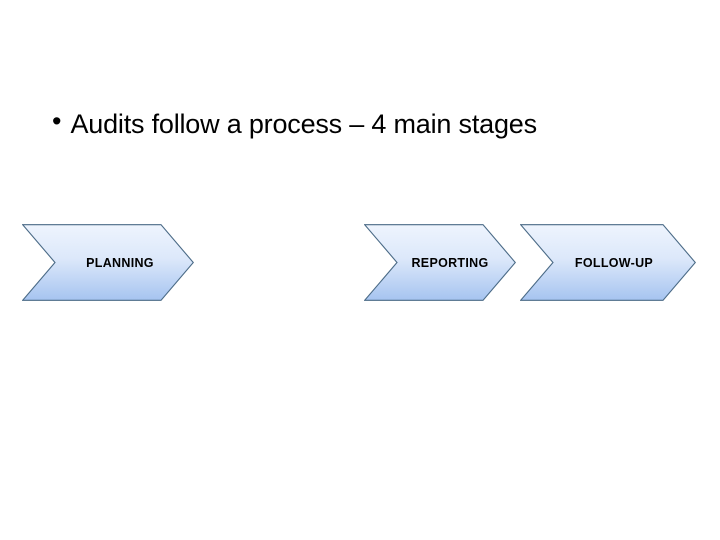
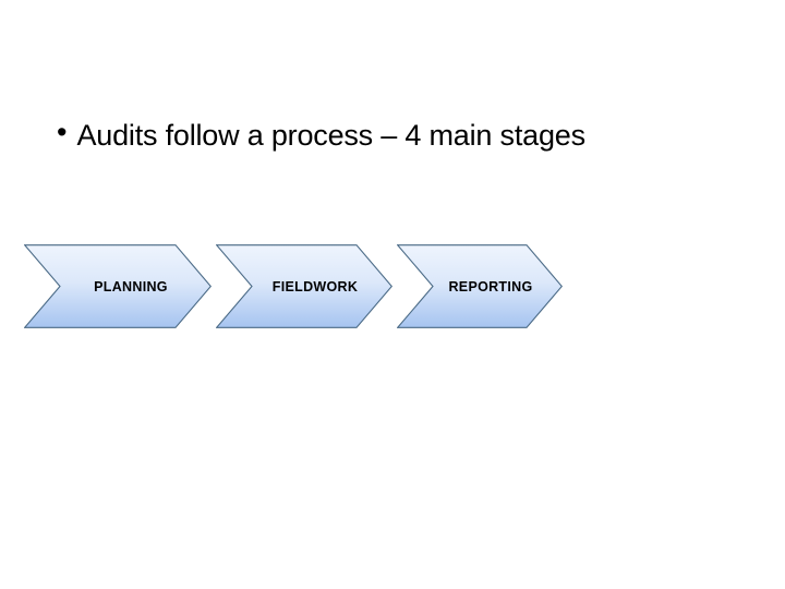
  •
  Audits follow a process – 4 main stages
  PLANNING
+ FIELDWORK
  REPORTING
- FOLLOW-UP
